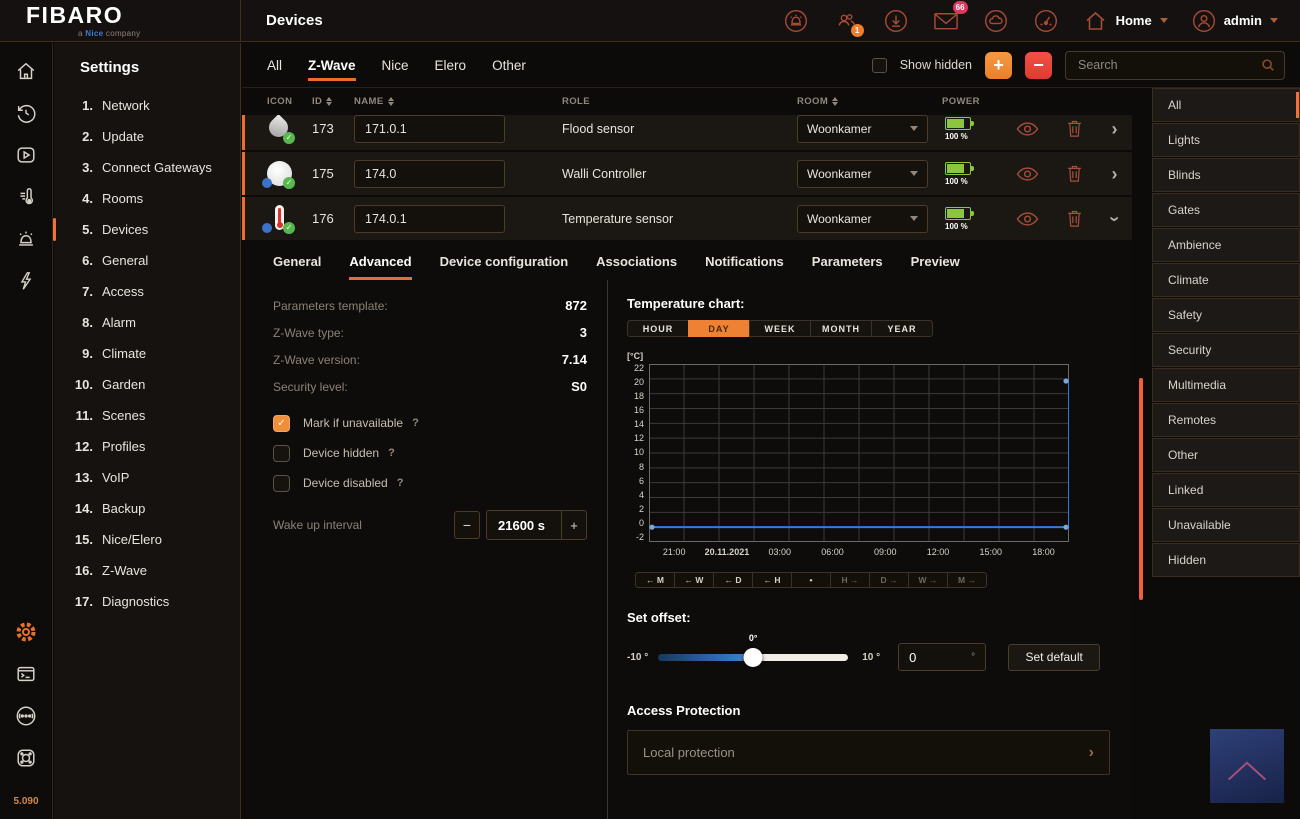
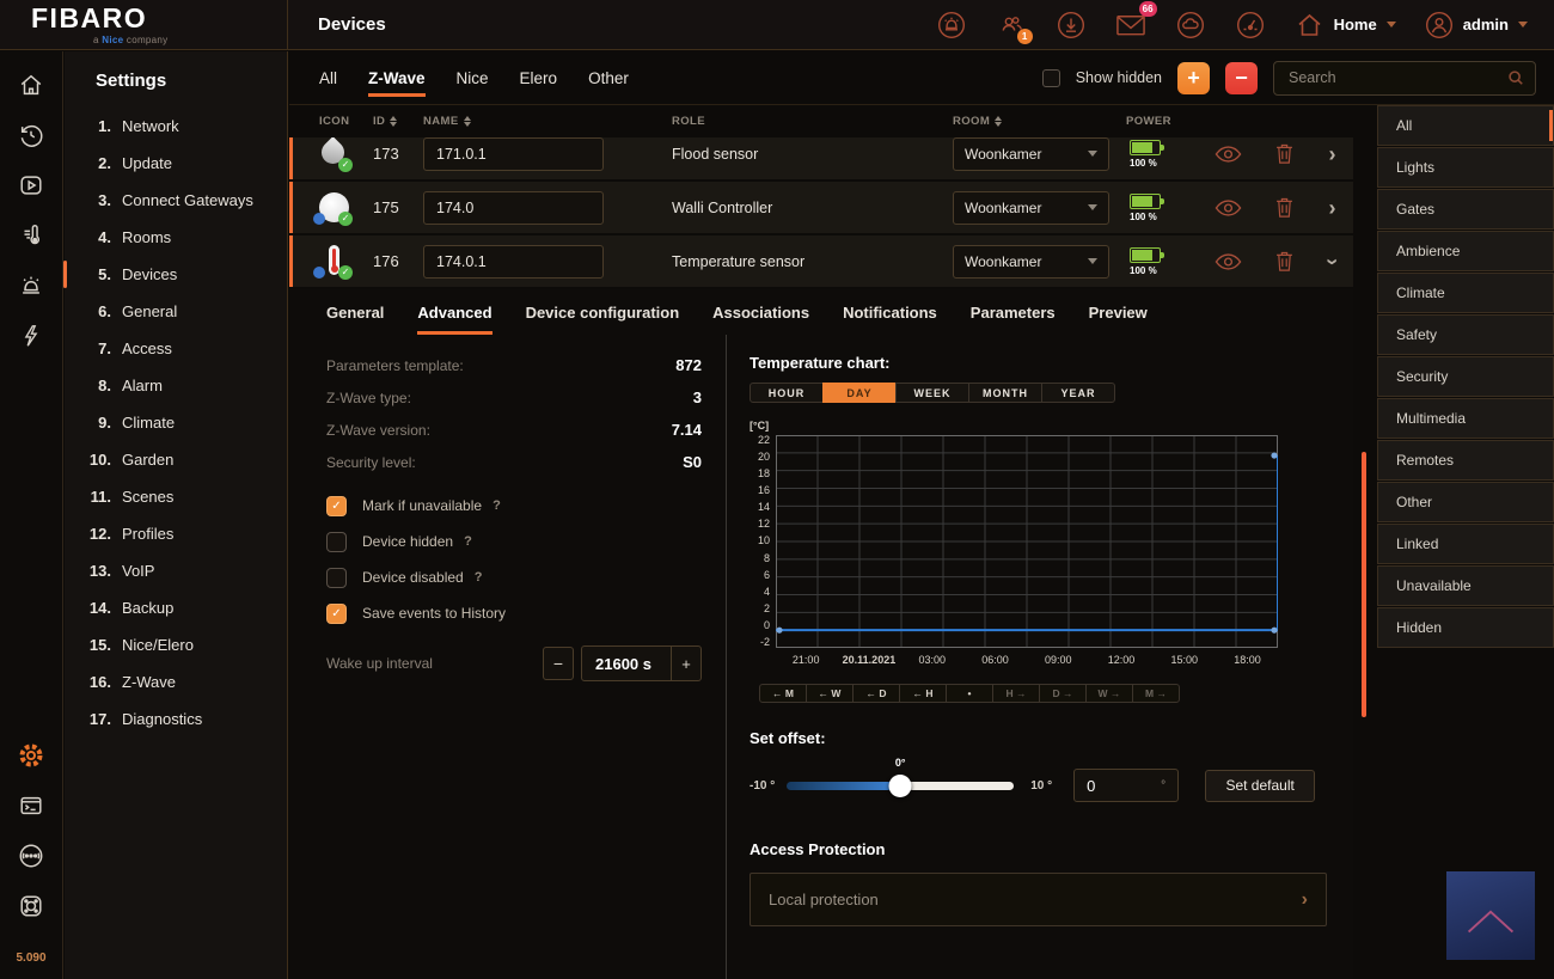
  FIBARO
  a Nice company
  Devices
  1
  66
  Home
  admin
  5.090
  Settings
  1.
  Network
  2.
  Update
  3.
  Connect Gateways
  4.
  Rooms
  5.
  Devices
  6.
  General
  7.
  Access
  8.
  Alarm
  9.
  Climate
  10.
  Garden
  11.
  Scenes
  12.
  Profiles
  13.
  VoIP
  14.
  Backup
  15.
  Nice/Elero
  16.
  Z-Wave
  17.
  Diagnostics
  All
  Z-Wave
  Nice
  Elero
  Other
  Show hidden
  +
  −
  Search
  ICON
  ID
  NAME
  ROLE
  ROOM
  POWER
  ✓
  173
  171.0.1
  Flood sensor
  Woonkamer
  100 %
  ›
  ✓
  175
  174.0
  Walli Controller
  Woonkamer
  100 %
  ›
  ✓
  176
  174.0.1
  Temperature sensor
  Woonkamer
  100 %
  General
  Advanced
  Device configuration
  Associations
  Notifications
  Parameters
  Preview
  Parameters template:
  872
  Z-Wave type:
  3
  Z-Wave version:
  7.14
  Security level:
  S0
  Mark if unavailable
  ?
  Device hidden
  ?
  Device disabled
  ?
+ Save events to History
  Wake up interval
  −
  21600 s
  +
  Temperature chart:
  HOUR
  DAY
  WEEK
  MONTH
  YEAR
  [°C]
  22
  20
  18
  16
  14
  12
  10
  8
  6
  4
  2
  0
  -2
  21:00
  20.11.2021
  03:00
  06:00
  09:00
  12:00
  15:00
  18:00
  ← M
  ← W
  ← D
  ← H
  •
  H →
  D →
  W →
  M →
  Set offset:
  -10 °
  0°
  10 °
  0
  °
  Set default
  Access Protection
  Local protection
  ›
  All
  Lights
- Blinds
  Gates
  Ambience
  Climate
  Safety
  Security
  Multimedia
  Remotes
  Other
  Linked
  Unavailable
  Hidden
